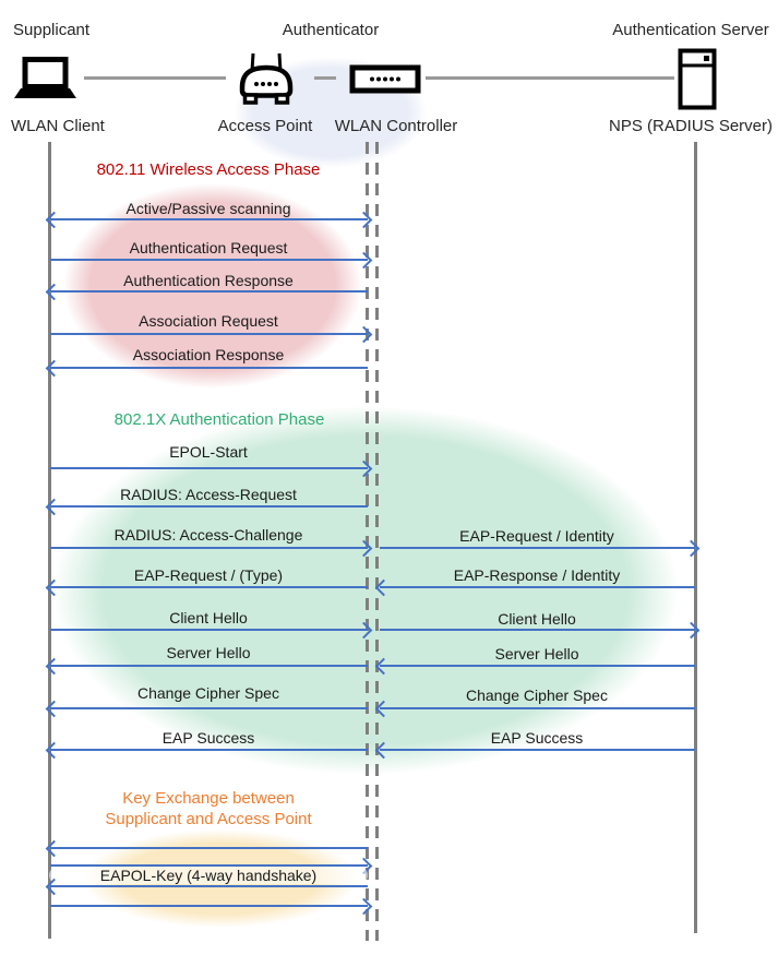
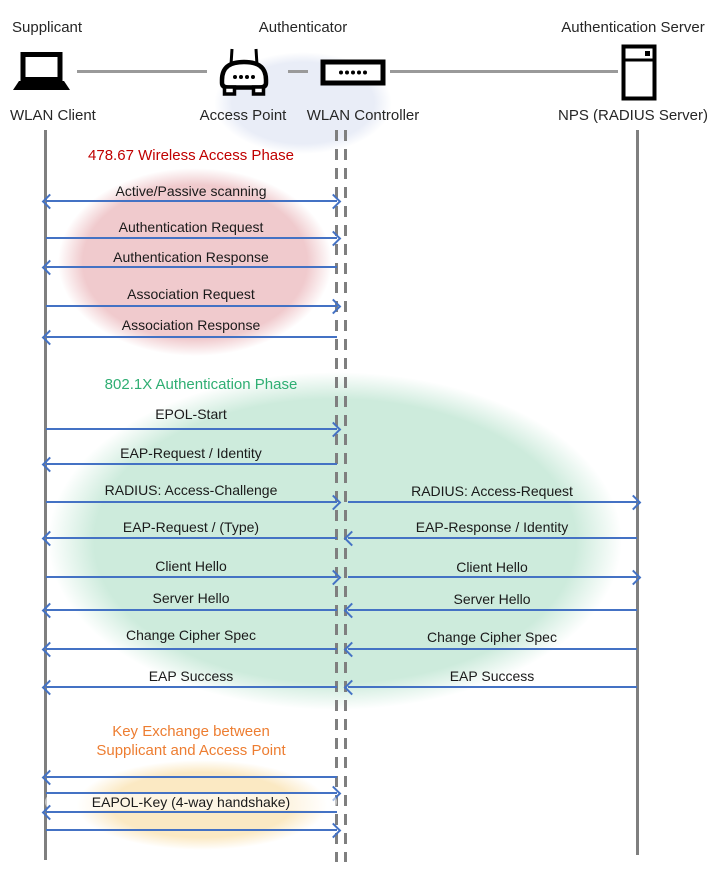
  Supplicant
  Authenticator
  Authentication Server
  WLAN Client
  Access Point
  WLAN Controller
  NPS (RADIUS Server)
- 802.11 Wireless Access Phase
+ 478.67 Wireless Access Phase
  802.1X Authentication Phase
  Key Exchange between
  Supplicant and Access Point
  Active/Passive scanning
  Authentication Request
  Authentication Response
  Association Request
  Association Response
  EPOL-Start
- RADIUS: Access-Request
+ EAP-Request / Identity
  RADIUS: Access-Challenge
- EAP-Request / Identity
+ RADIUS: Access-Request
  EAP-Request / (Type)
  EAP-Response / Identity
  Client Hello
  Client Hello
  Server Hello
  Server Hello
  Change Cipher Spec
  Change Cipher Spec
  EAP Success
  EAP Success
  EAPOL-Key (4-way handshake)
